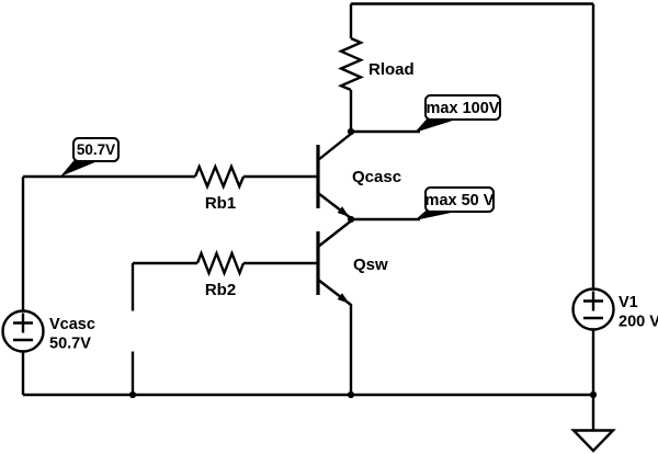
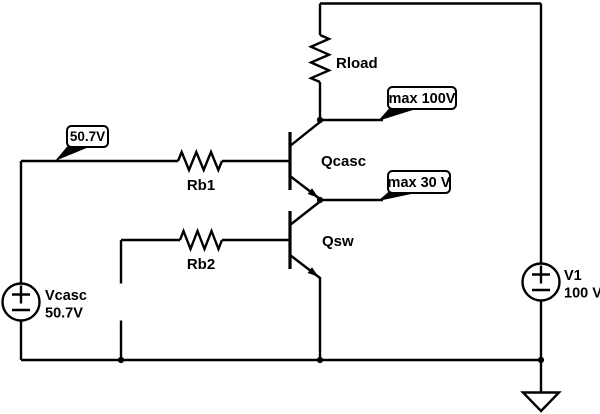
  Rload
  Rb1
  Rb2
  Qcasc
  Qsw
  Vcasc
  50.7V
  V1
- 200 V
+ 100 V
  50.7V
  max 100V
- max 50 V
+ max 30 V
